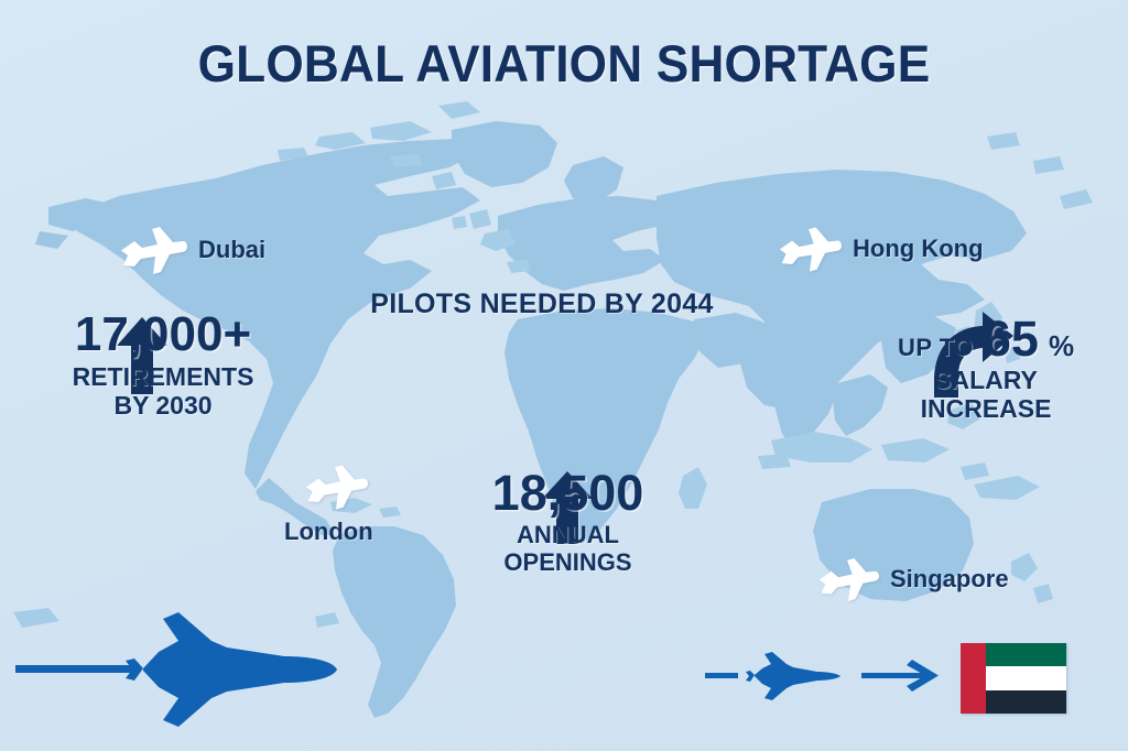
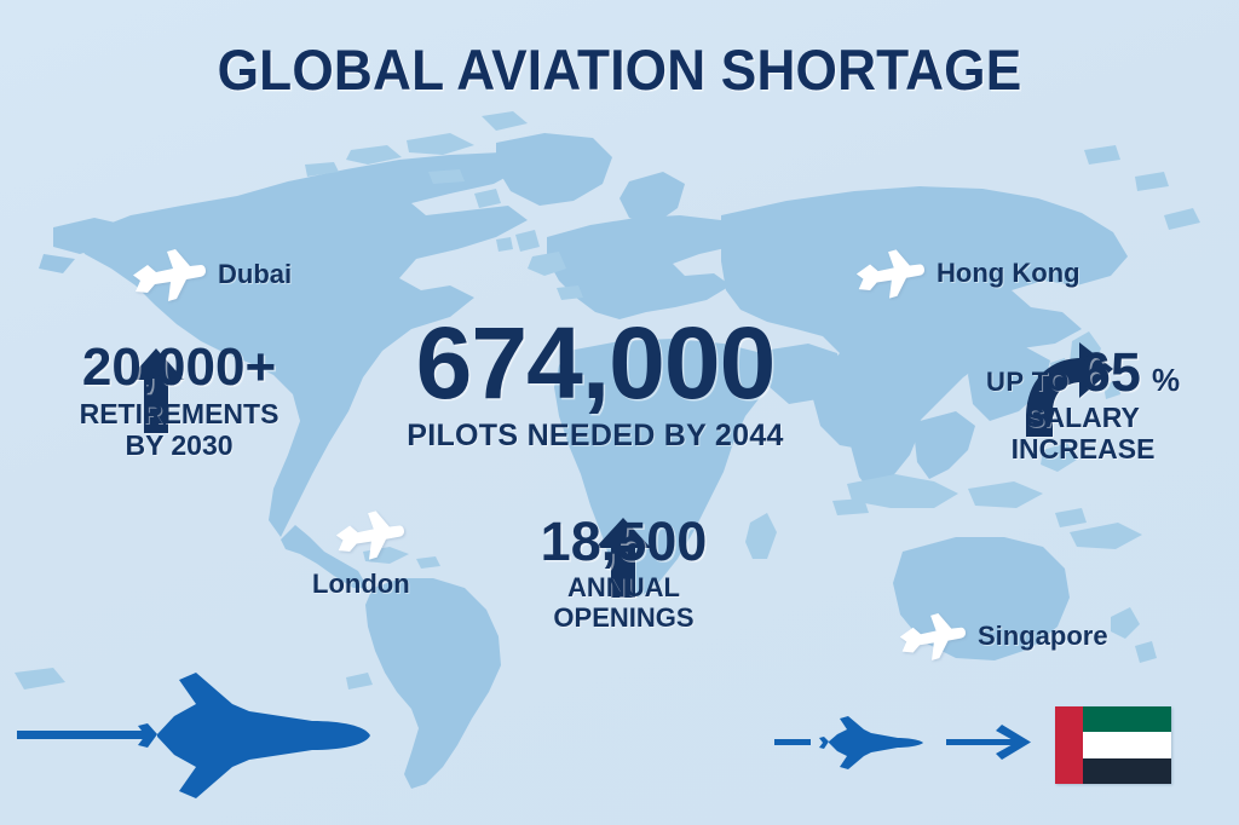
  GLOBAL AVIATION SHORTAGE
  Dubai
  Hong Kong
  London
  Singapore
+ 674,000
  PILOTS NEEDED BY 2044
- 17,000+
+ 20,000+
  RETIREMENTS
  BY 2030
  18,500
  ANNUAL
  OPENINGS
  UP TO
  65
  %
  SALARY
  INCREASE
